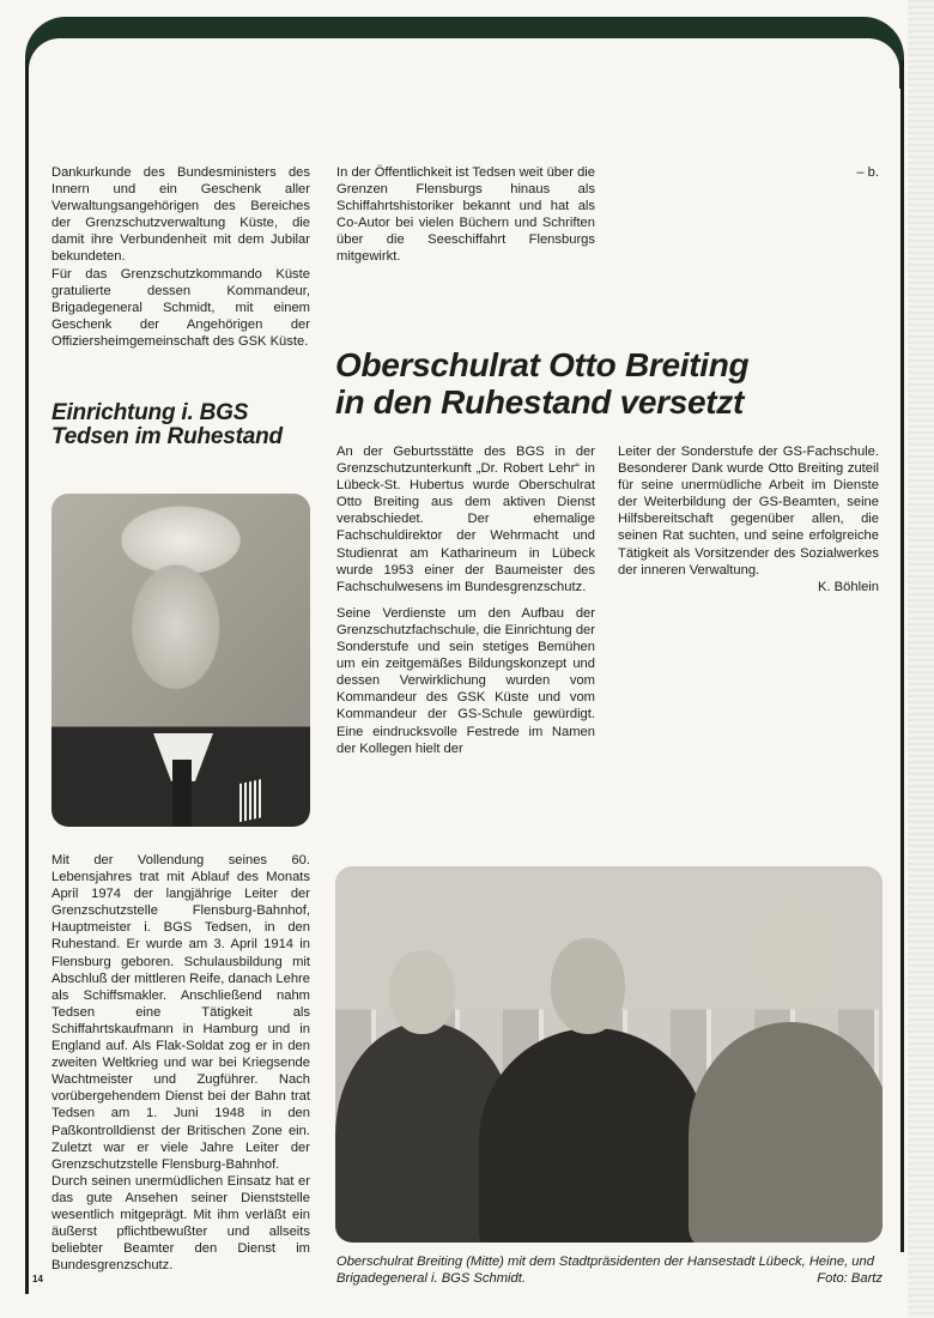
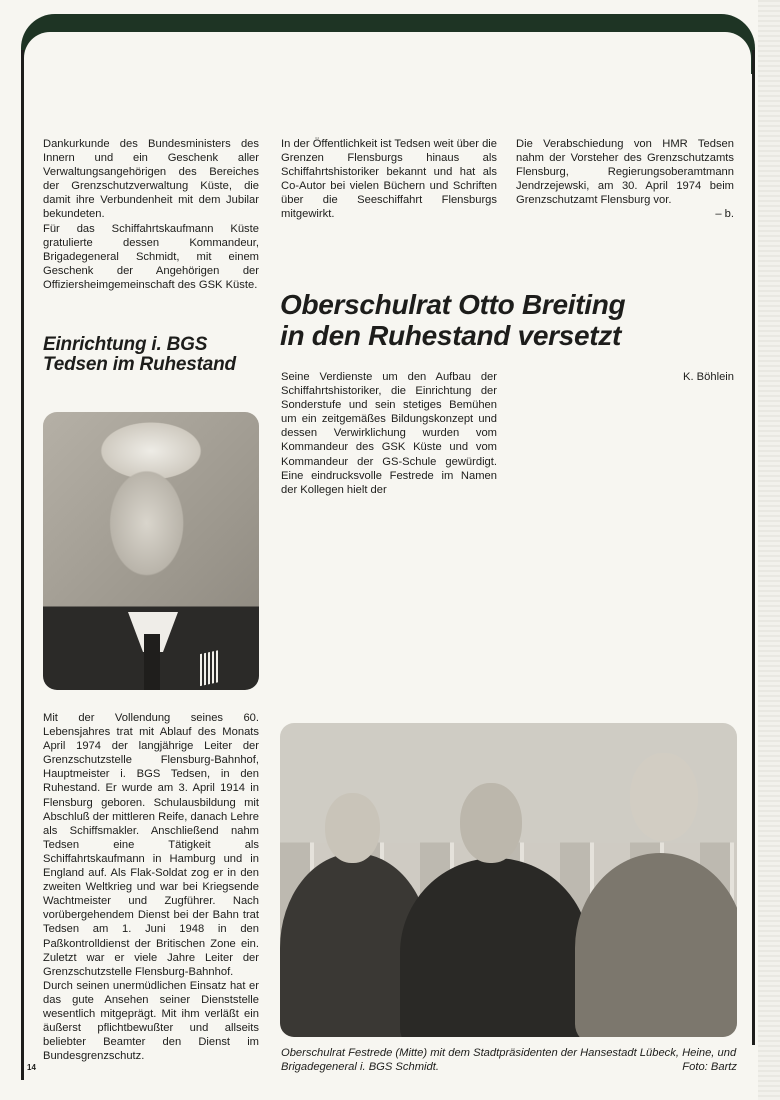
  Dankurkunde des Bundesministers des Innern und ein Geschenk aller Verwaltungsangehörigen des Bereiches der Grenzschutzverwaltung Küste, die damit ihre Verbundenheit mit dem Jubilar bekundeten.
- Für das Grenzschutzkommando Küste gratulierte dessen Kommandeur, Brigadegeneral Schmidt, mit einem Geschenk der Angehörigen der Offiziersheimgemeinschaft des GSK Küste.
+ Für das Schiffahrtskaufmann Küste gratulierte dessen Kommandeur, Brigadegeneral Schmidt, mit einem Geschenk der Angehörigen der Offiziersheimgemeinschaft des GSK Küste.
  In der Öffentlichkeit ist Tedsen weit über die Grenzen Flensburgs hinaus als Schiffahrtshistoriker bekannt und hat als Co-Autor bei vielen Büchern und Schriften über die Seeschiffahrt Flensburgs mitgewirkt.
+ Die Verabschiedung von HMR Tedsen nahm der Vorsteher des Grenzschutzamts Flensburg, Regierungsoberamtmann Jendrzejewski, am 30. April 1974 beim Grenzschutzamt Flensburg vor.
  – b.
  Oberschulrat Otto Breiting
  in den Ruhestand versetzt
  Einrichtung i. BGS Tedsen im Ruhestand
- An der Geburtsstätte des BGS in der Grenzschutzunterkunft „Dr. Robert Lehr“ in Lübeck-St. Hubertus wurde Oberschulrat Otto Breiting aus dem aktiven Dienst verabschiedet. Der ehemalige Fachschuldirektor der Wehrmacht und Studienrat am Katharineum in Lübeck wurde 1953 einer der Baumeister des Fachschulwesens im Bundesgrenzschutz.
- Seine Verdienste um den Aufbau der Grenzschutzfachschule, die Einrichtung der Sonderstufe und sein stetiges Bemühen um ein zeitgemäßes Bildungskonzept und dessen Verwirklichung wurden vom Kommandeur des GSK Küste und vom Kommandeur der GS-Schule gewürdigt. Eine eindrucksvolle Festrede im Namen der Kollegen hielt der
+ Seine Verdienste um den Aufbau der Schiffahrtshistoriker, die Einrichtung der Sonderstufe und sein stetiges Bemühen um ein zeitgemäßes Bildungskonzept und dessen Verwirklichung wurden vom Kommandeur des GSK Küste und vom Kommandeur der GS-Schule gewürdigt. Eine eindrucksvolle Festrede im Namen der Kollegen hielt der
- Leiter der Sonderstufe der GS-Fachschule. Besonderer Dank wurde Otto Breiting zuteil für seine unermüdliche Arbeit im Dienste der Weiterbildung der GS-Beamten, seine Hilfsbereitschaft gegenüber allen, die seinen Rat suchten, und seine erfolgreiche Tätigkeit als Vorsitzender des Sozialwerkes der inneren Verwaltung.
  K. Böhlein
  Mit der Vollendung seines 60. Lebensjahres trat mit Ablauf des Monats April 1974 der langjährige Leiter der Grenzschutzstelle Flensburg-Bahnhof, Hauptmeister i. BGS Tedsen, in den Ruhestand. Er wurde am 3. April 1914 in Flensburg geboren. Schulausbildung mit Abschluß der mittleren Reife, danach Lehre als Schiffsmakler. Anschließend nahm Tedsen eine Tätigkeit als Schiffahrtskaufmann in Hamburg und in England auf. Als Flak-Soldat zog er in den zweiten Weltkrieg und war bei Kriegsende Wachtmeister und Zugführer. Nach vorübergehendem Dienst bei der Bahn trat Tedsen am 1. Juni 1948 in den Paßkontrolldienst der Britischen Zone ein. Zuletzt war er viele Jahre Leiter der Grenzschutzstelle Flensburg-Bahnhof.
  Durch seinen unermüdlichen Einsatz hat er das gute Ansehen seiner Dienststelle wesentlich mitgeprägt. Mit ihm verläßt ein äußerst pflichtbewußter und allseits beliebter Beamter den Dienst im Bundesgrenzschutz.
- Oberschulrat Breiting (Mitte) mit dem Stadtpräsidenten der Hansestadt Lübeck, Heine, und Brigadegeneral i. BGS Schmidt.
+ Oberschulrat Festrede (Mitte) mit dem Stadtpräsidenten der Hansestadt Lübeck, Heine, und Brigadegeneral i. BGS Schmidt.
  Foto: Bartz
  14
